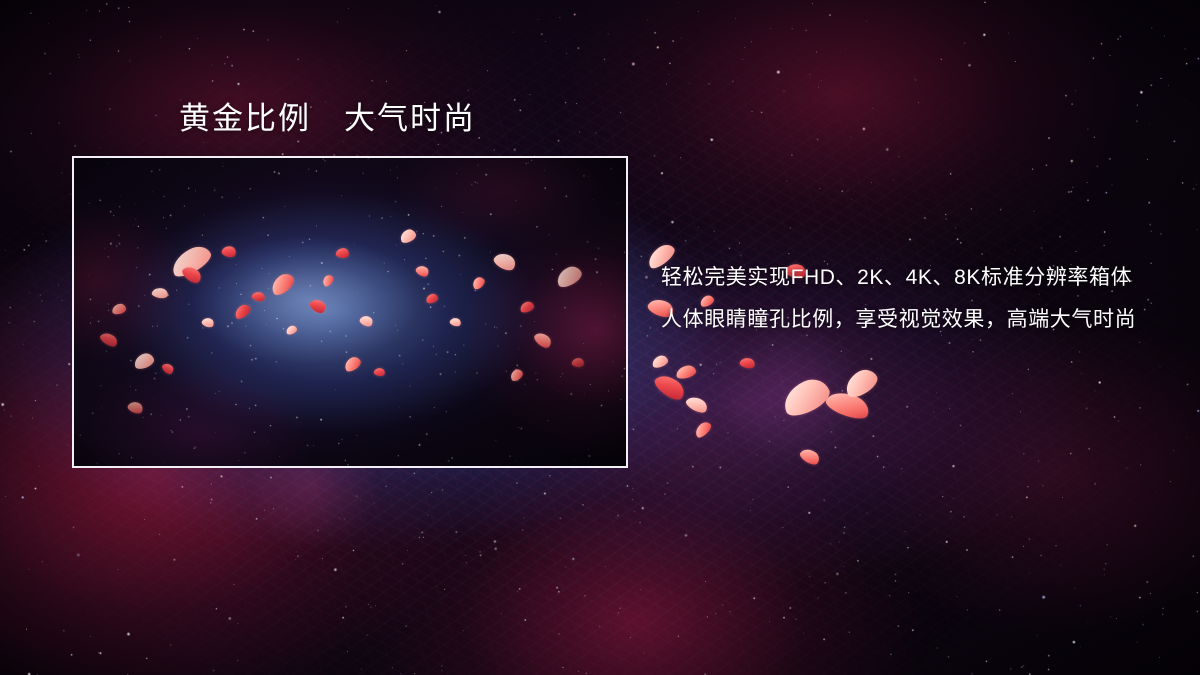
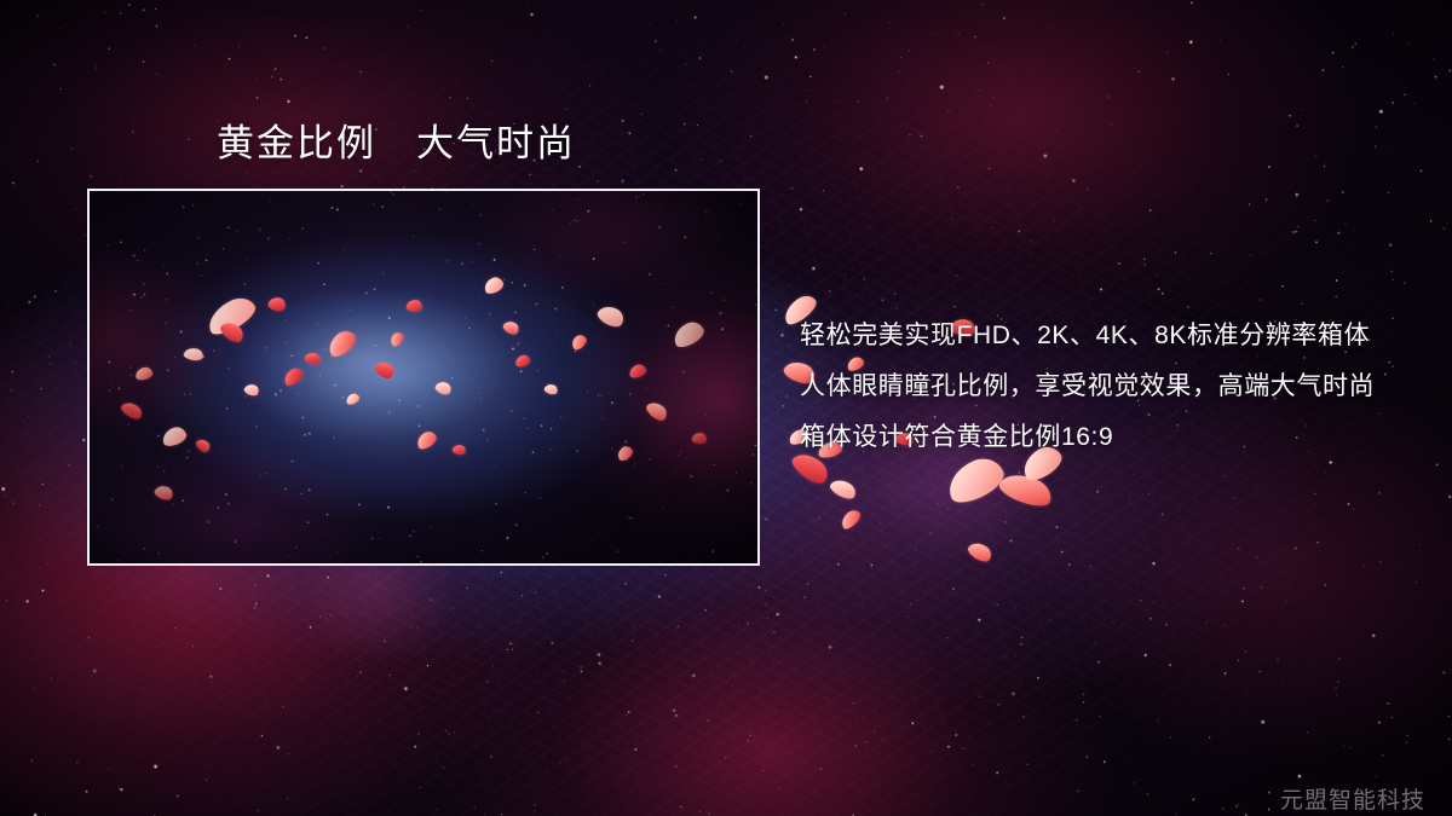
  黄金比例 大气时尚
  轻松完美实现FHD、2K、4K、8K标准分辨率箱体
  人体眼睛瞳孔比例，享受视觉效果，高端大气时尚
+ 箱体设计符合黄金比例16:9
+ 元盟智能科技
